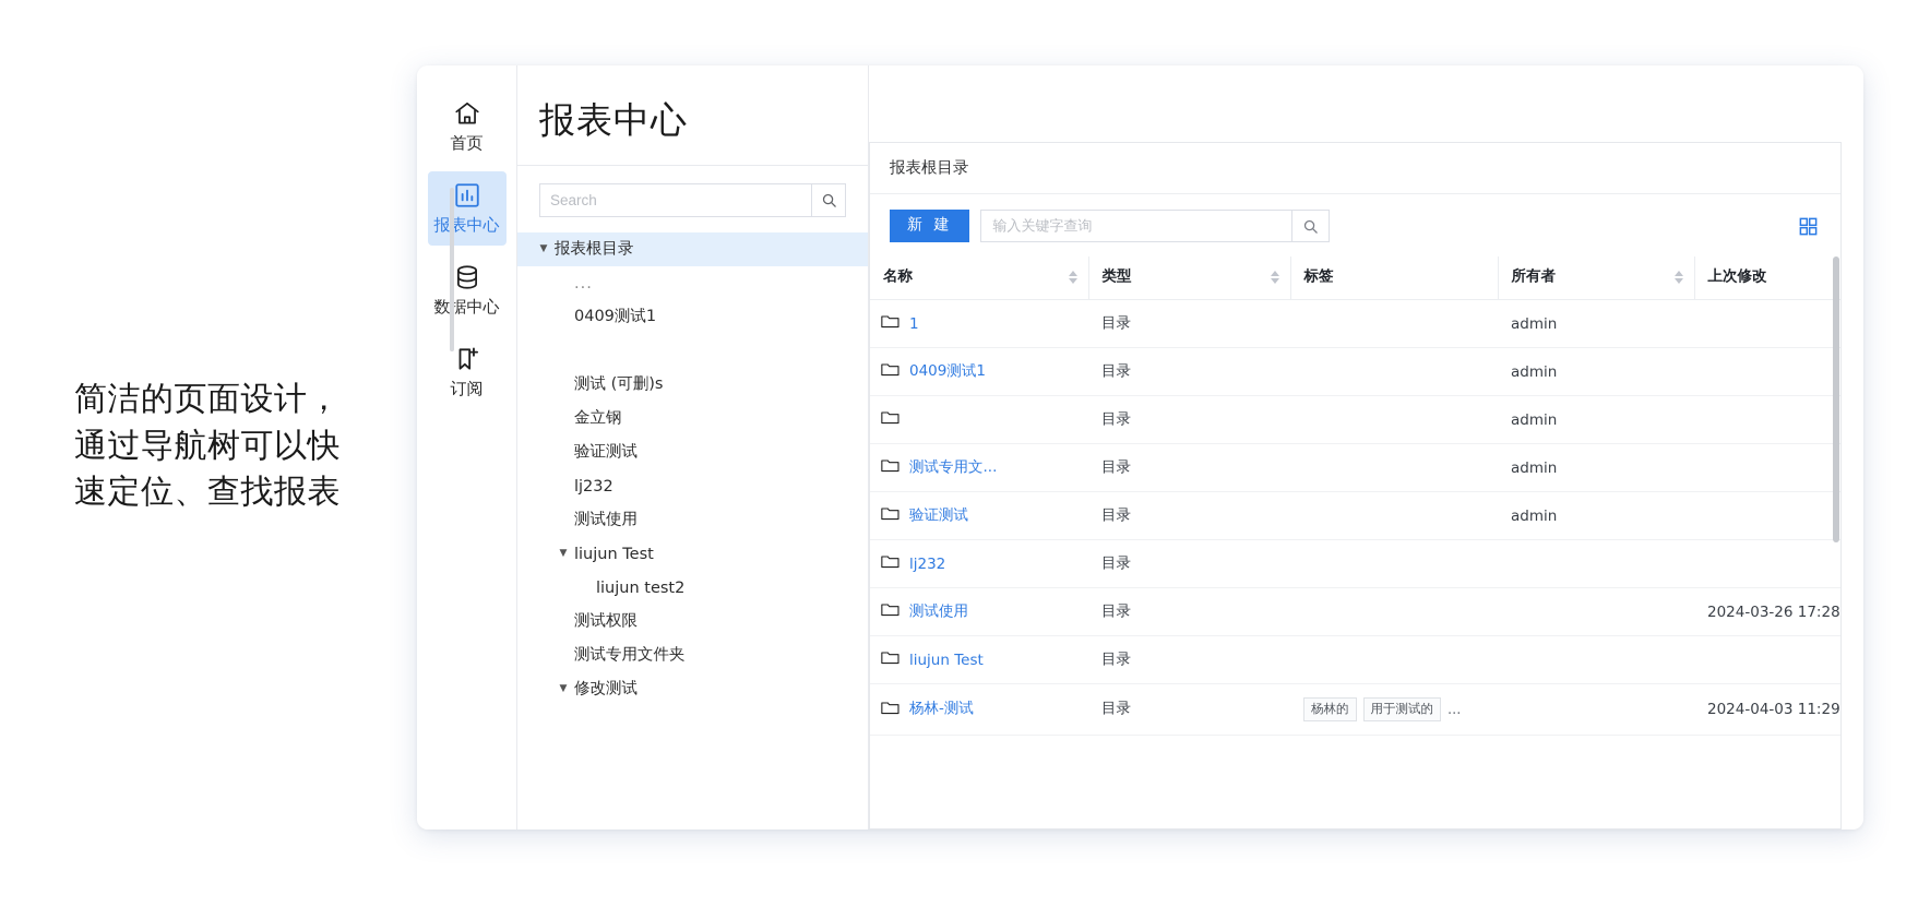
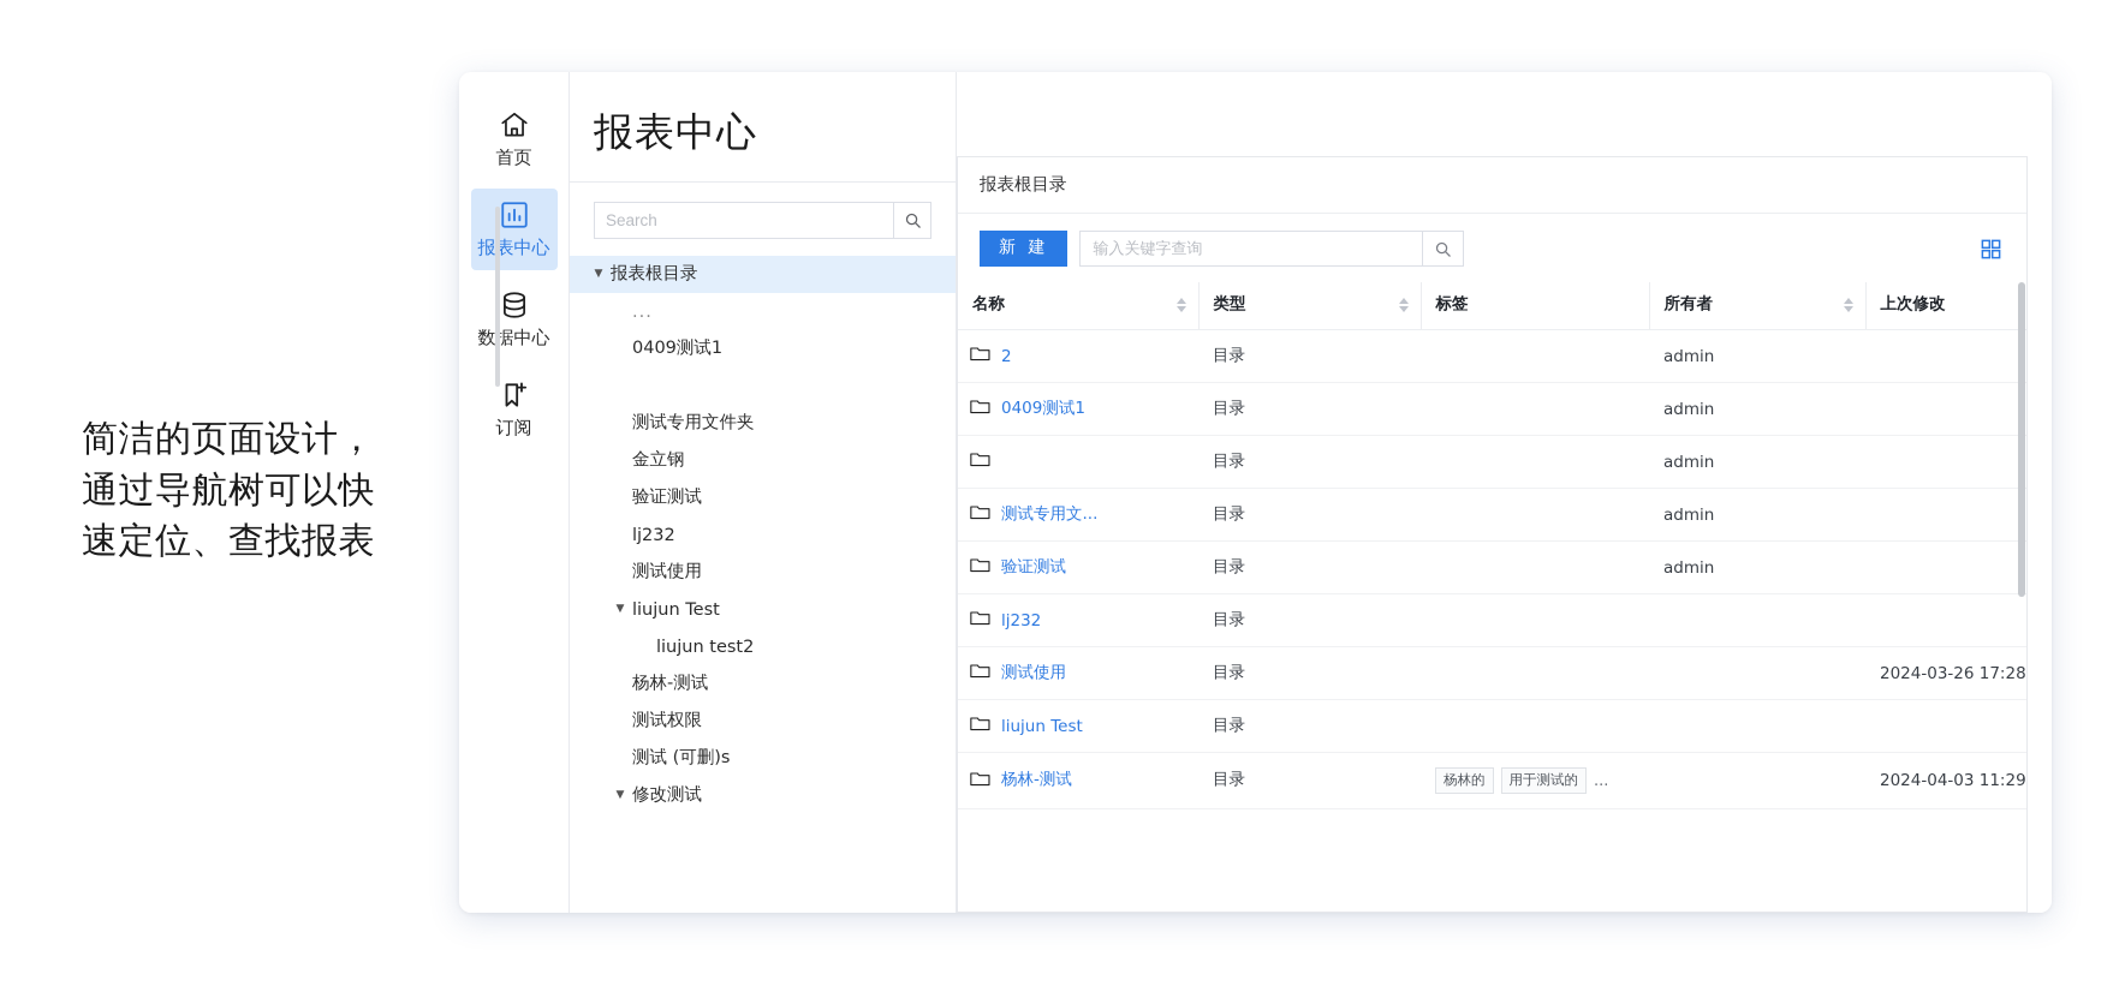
  简洁的页面设计，通过导航树可以快速定位、查找报表
  首页
  报表中心
  数据中心
  订阅
  报表中心
  Search
  ▼
  报表根目录
  ...
  0409测试1
- 测试 (可删)s
+ 测试专用文件夹
  金立钢
  验证测试
  lj232
  测试使用
  ▼
  liujun Test
  liujun test2
+ 杨林-测试
  测试权限
- 测试专用文件夹
+ 测试 (可删)s
  ▼
  修改测试
  报表根目录
  新 建
  输入关键字查询
  名称	类型	标签	所有者	上次修改
- 1	目录		admin
+ 2	目录		admin
  0409测试1	目录		admin
  	目录		admin
  测试专用文...	目录		admin
  验证测试	目录		admin
  lj232	目录
  测试使用	目录			2024-03-26 17:28
  liujun Test	目录
  杨林-测试	目录	杨林的 用于测试的 ...		2024-04-03 11:29
